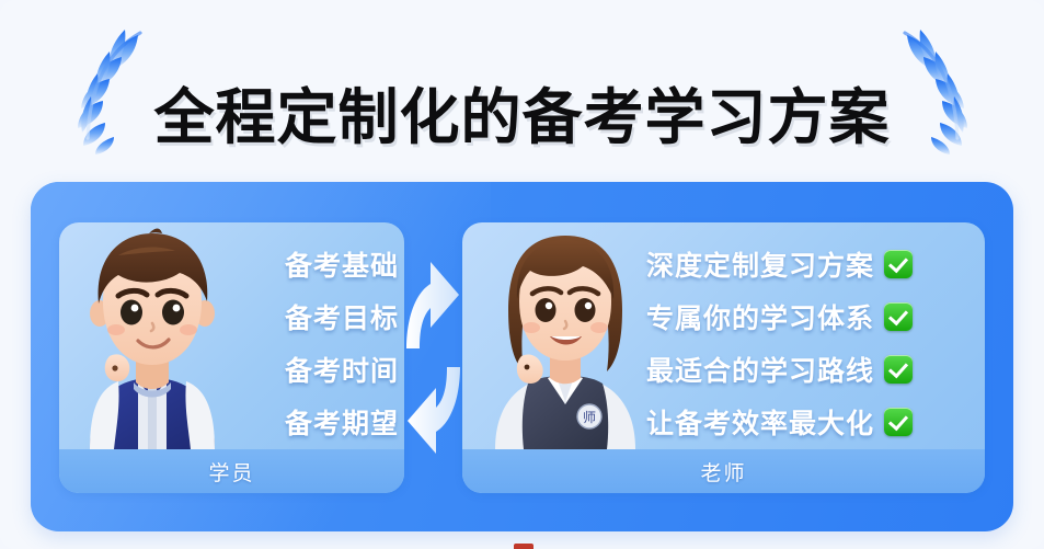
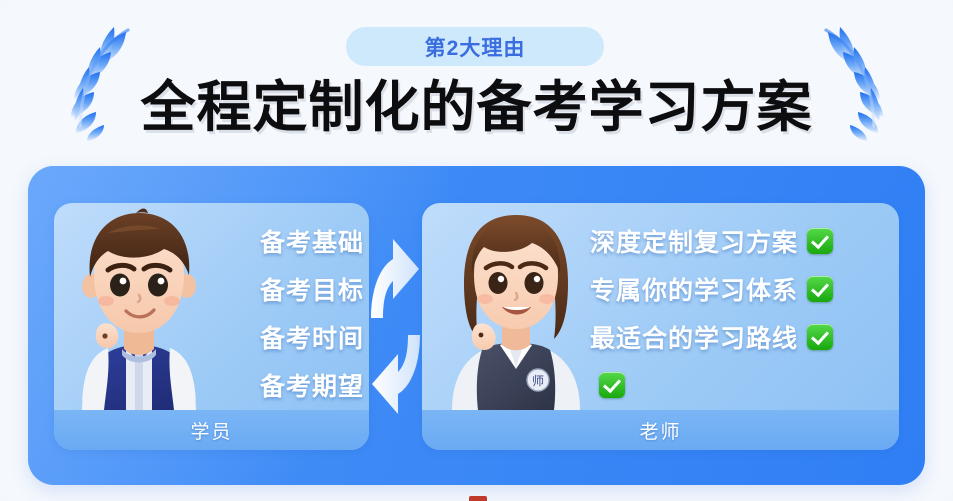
+ 第2大理由
  全程定制化的备考学习方案
  备考基础
  备考目标
  备考时间
  备考期望
  学员
  师
  深度定制复习方案
  专属你的学习体系
  最适合的学习路线
- 让备考效率最大化
  老师
